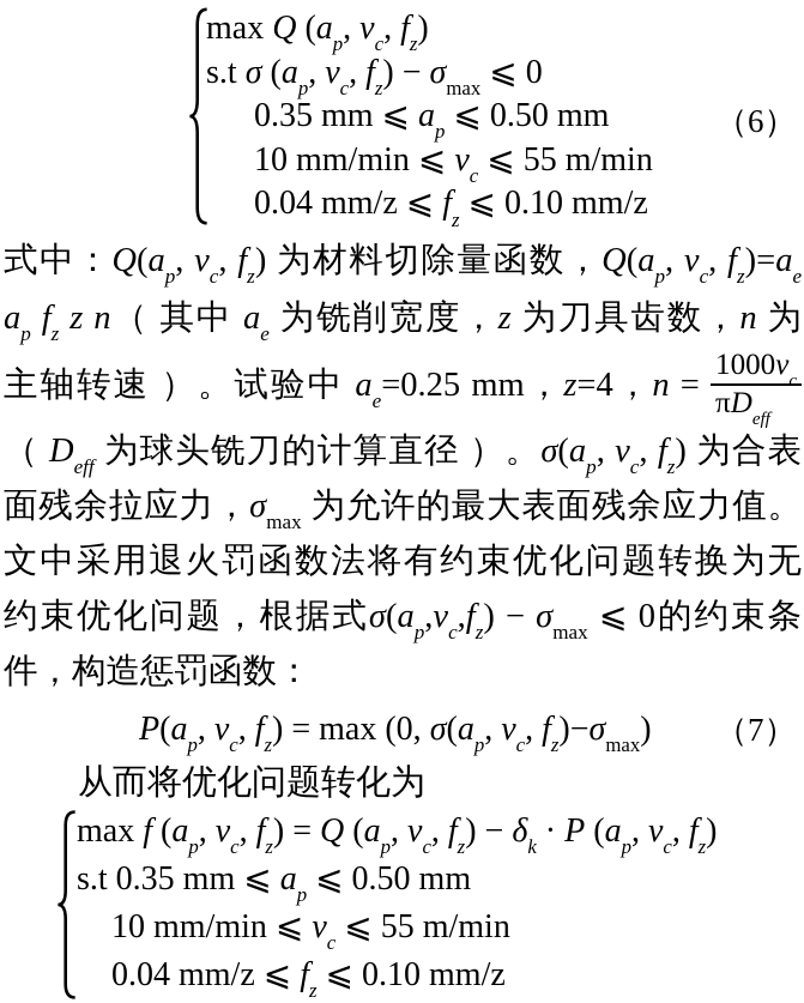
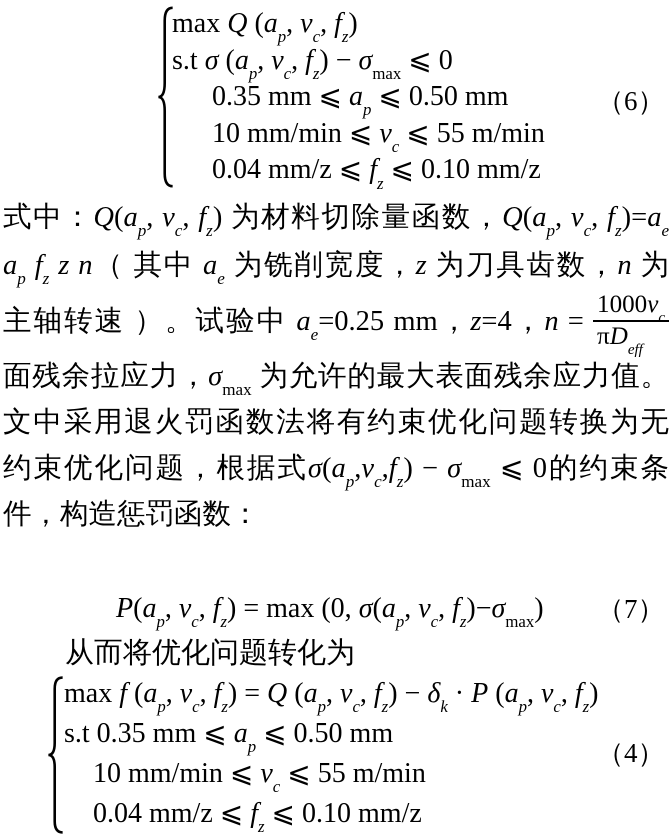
  max Q (ap, vc, fz)
  s.t σ (ap, vc, fz) − σmax ⩽ 0
  0.35 mm ⩽ ap ⩽ 0.50 mm
  10 mm/min ⩽ vc ⩽ 55 m/min
  0.04 mm/z ⩽ fz ⩽ 0.10 mm/z
  （6）
  式中：Q(ap, vc, fz) 为材料切除量函数，Q(ap, vc, fz)=ae
  ap fz z n（ 其中 ae 为铣削宽度，z 为刀具齿数，n 为
  主轴转速 ）。试验中 ae=0.25 mm，z=4，n =
  1000vc
  πDeff
- （ Deff 为球头铣刀的计算直径 ）。σ(ap, vc, fz) 为合表
  面残余拉应力，σmax 为允许的最大表面残余应力值。
  文中采用退火罚函数法将有约束优化问题转换为无
  约束优化问题，根据式σ(ap,vc,fz) − σmax ⩽ 0的约束条
  件，构造惩罚函数：
  P(ap, vc, fz) = max (0, σ(ap, vc, fz)−σmax)
  （7）
  从而将优化问题转化为
  max f (ap, vc, fz) = Q (ap, vc, fz) − δk · P (ap, vc, fz)
  s.t 0.35 mm ⩽ ap ⩽ 0.50 mm
  10 mm/min ⩽ vc ⩽ 55 m/min
  0.04 mm/z ⩽ fz ⩽ 0.10 mm/z
+ （4）
